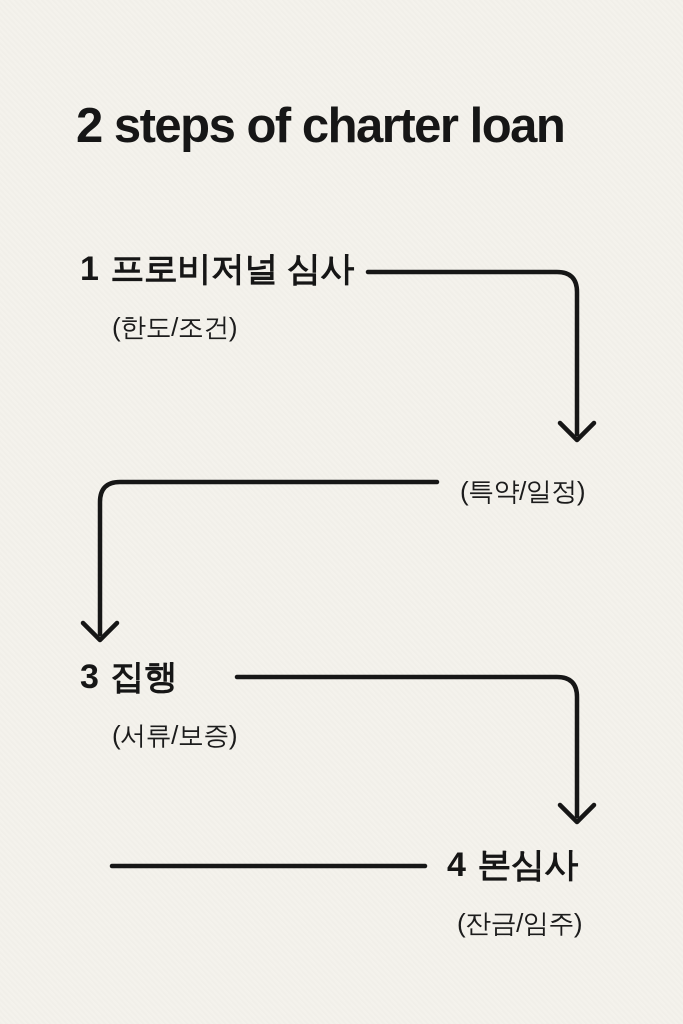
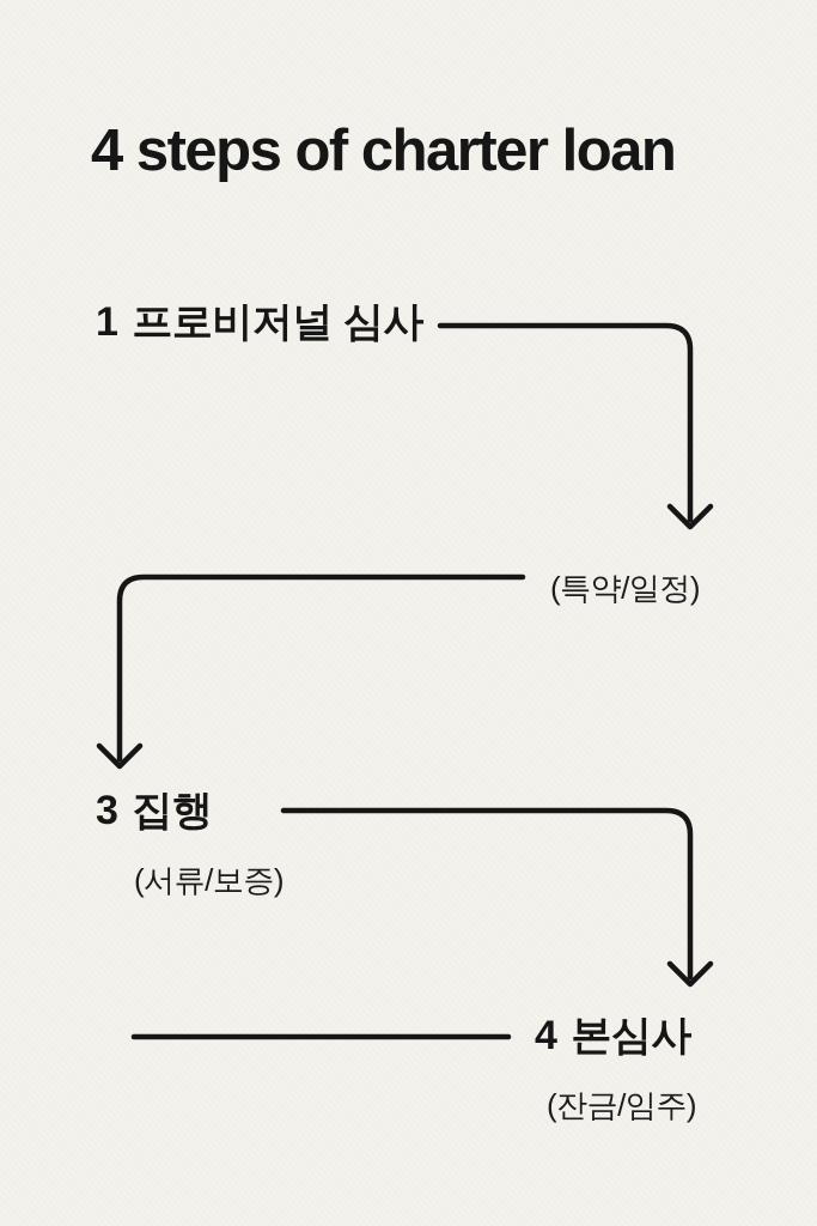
- 2 steps of charter loan
+ 4 steps of charter loan
  1 프로비저널 심사
- (한도/조건)
  (특약/일정)
  3 집행
  (서류/보증)
  4 본심사
  (잔금/임주)
